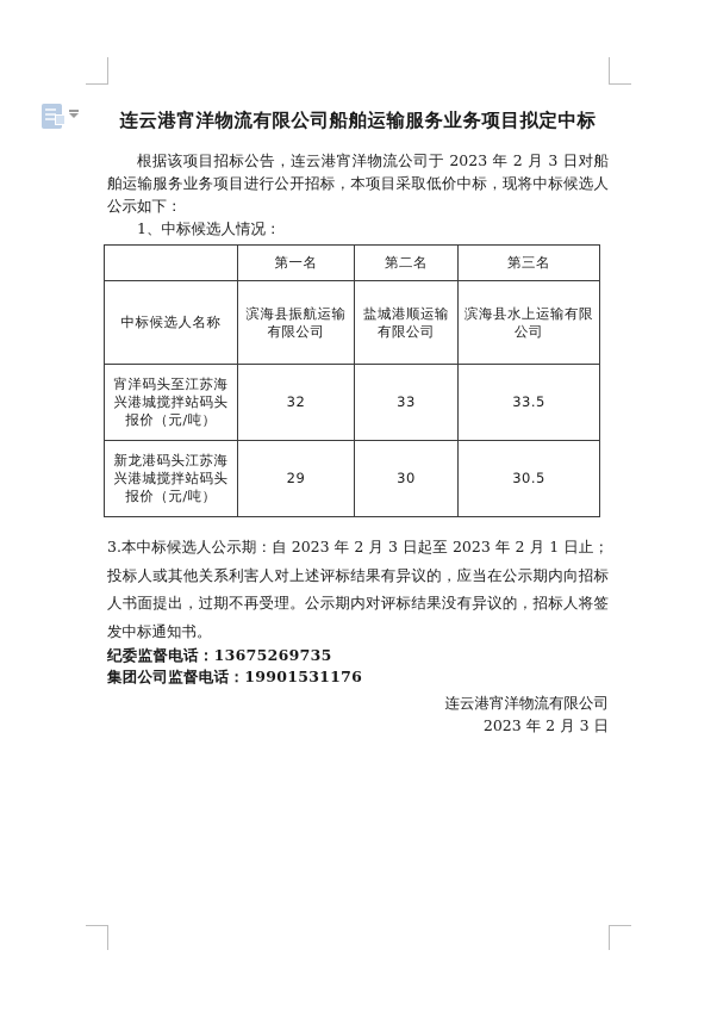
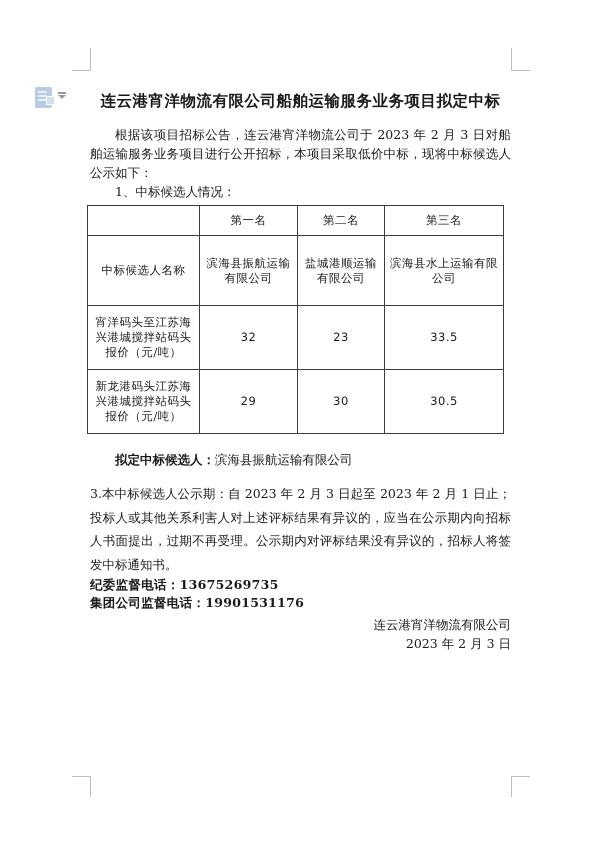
  连云港宵洋物流有限公司船舶运输服务业务项目拟定中标
  根据该项目招标公告，连云港宵洋物流公司于 2023 年 2 月 3 日对船舶运输服务业务项目进行公开招标，本项目采取低价中标，现将中标候选人公示如下：
  1、中标候选人情况：
  	第一名	第二名	第三名
  中标候选人名称	滨海县振航运输有限公司	盐城港顺运输有限公司	滨海县水上运输有限公司
- 宵洋码头至江苏海兴港城搅拌站码头报价（元/吨）	32	33	33.5
+ 宵洋码头至江苏海兴港城搅拌站码头报价（元/吨）	32	23	33.5
  新龙港码头江苏海兴港城搅拌站码头报价（元/吨）	29	30	30.5
+ 拟定中标候选人：滨海县振航运输有限公司
  3.本中标候选人公示期：自 2023 年 2 月 3 日起至 2023 年 2 月 1 日止；投标人或其他关系利害人对上述评标结果有异议的，应当在公示期内向招标人书面提出，过期不再受理。公示期内对评标结果没有异议的，招标人将签发中标通知书。
  纪委监督电话：13675269735
  集团公司监督电话：19901531176
  连云港宵洋物流有限公司
  2023 年 2 月 3 日
